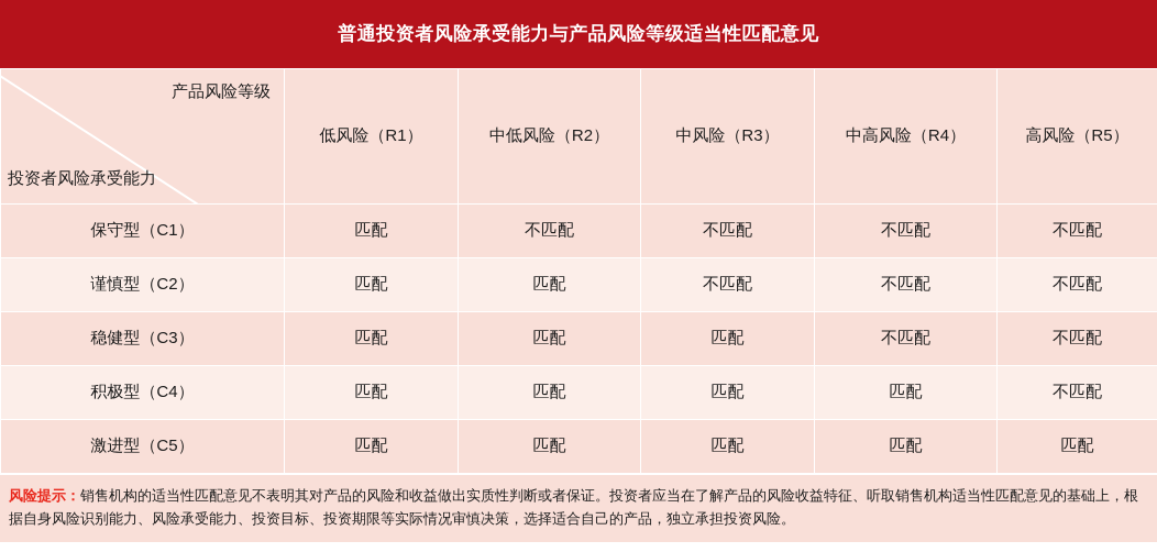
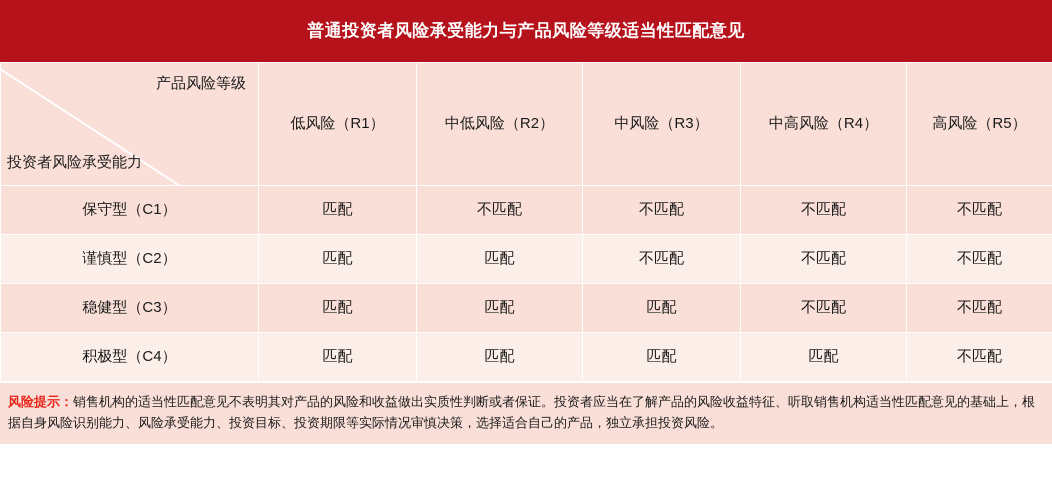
  普通投资者风险承受能力与产品风险等级适当性匹配意见
  产品风险等级 投资者风险承受能力	低风险（R1）	中低风险（R2）	中风险（R3）	中高风险（R4）	高风险（R5）
  保守型（C1）	匹配	不匹配	不匹配	不匹配	不匹配
  谨慎型（C2）	匹配	匹配	不匹配	不匹配	不匹配
  稳健型（C3）	匹配	匹配	匹配	不匹配	不匹配
  积极型（C4）	匹配	匹配	匹配	匹配	不匹配
- 激进型（C5）	匹配	匹配	匹配	匹配	匹配
  风险提示：销售机构的适当性匹配意见不表明其对产品的风险和收益做出实质性判断或者保证。投资者应当在了解产品的风险收益特征、听取销售机构适当性匹配意见的基础上，根据自身风险识别能力、风险承受能力、投资目标、投资期限等实际情况审慎决策，选择适合自己的产品，独立承担投资风险。
